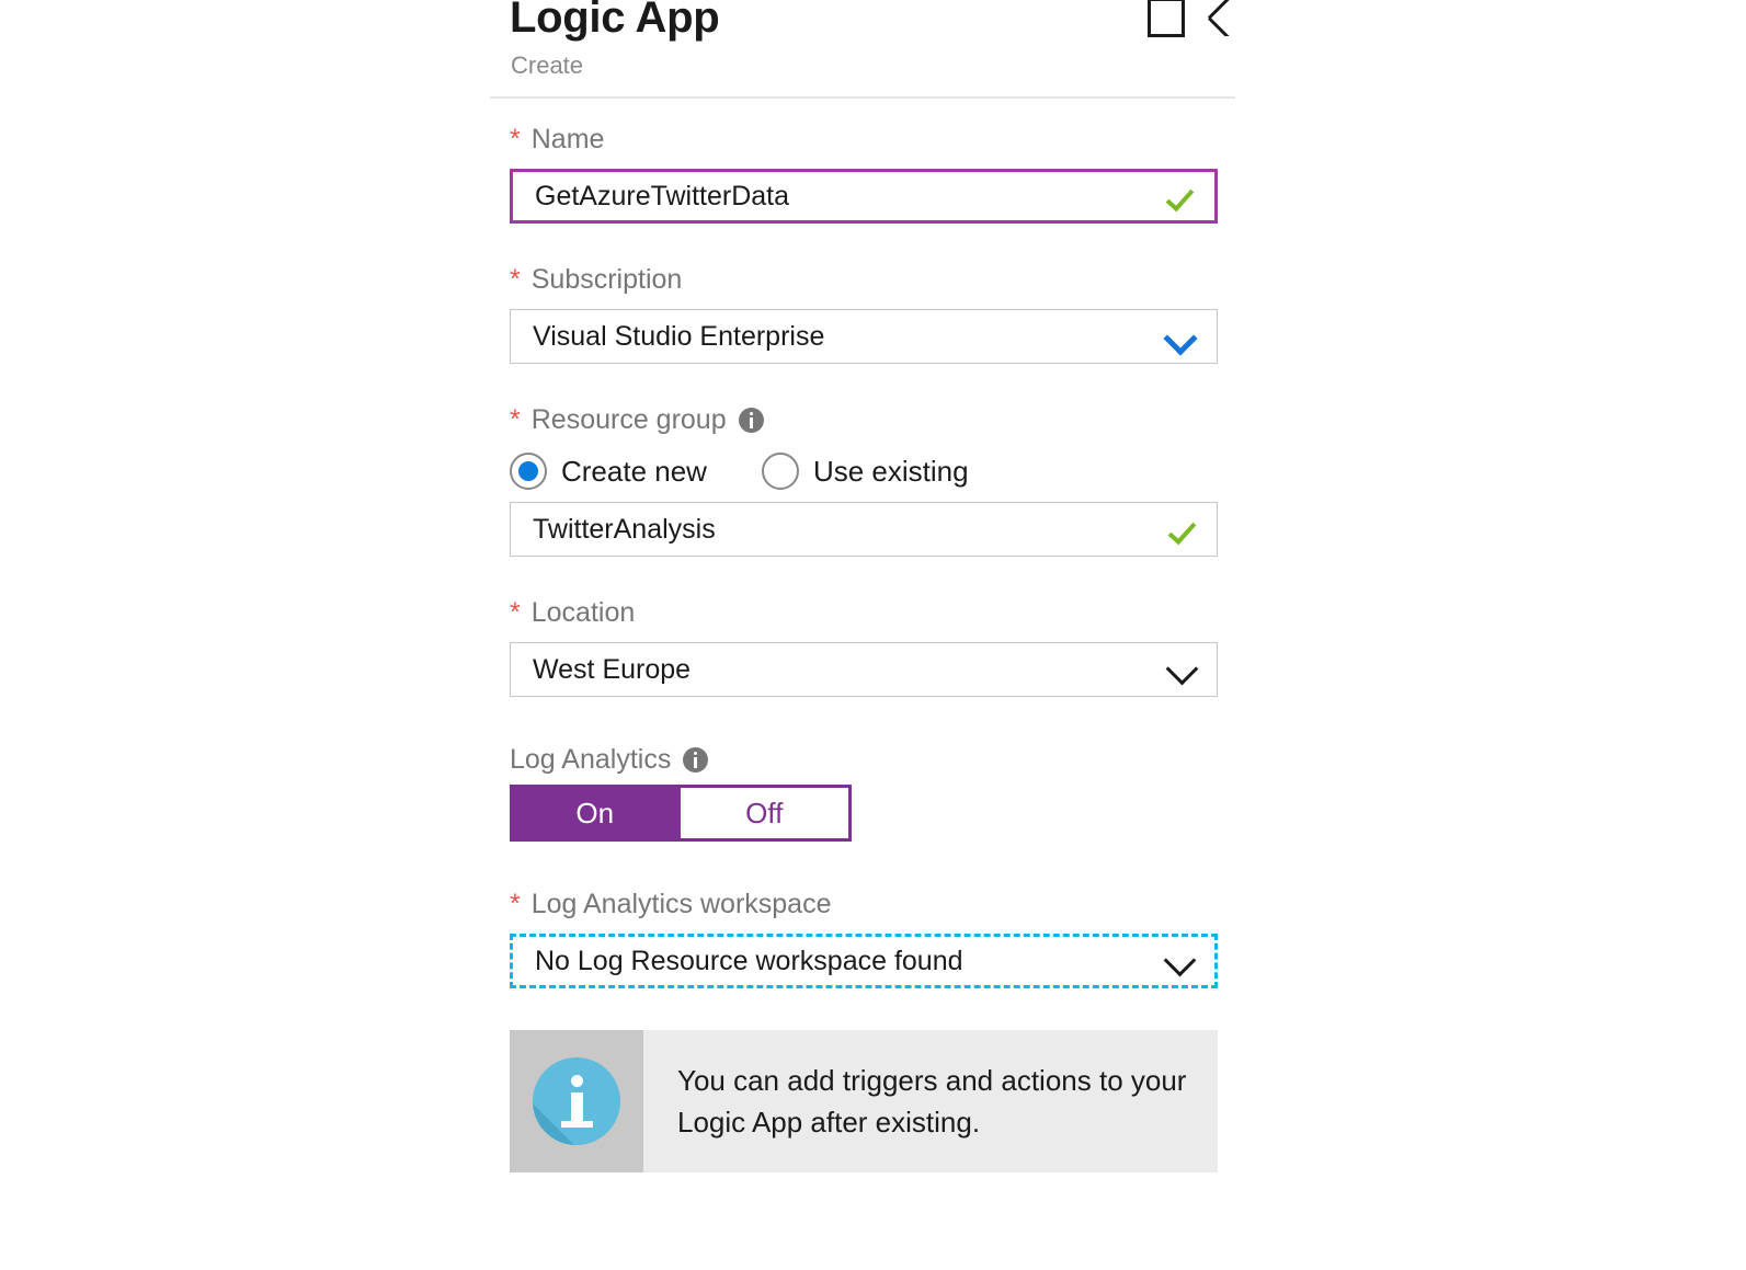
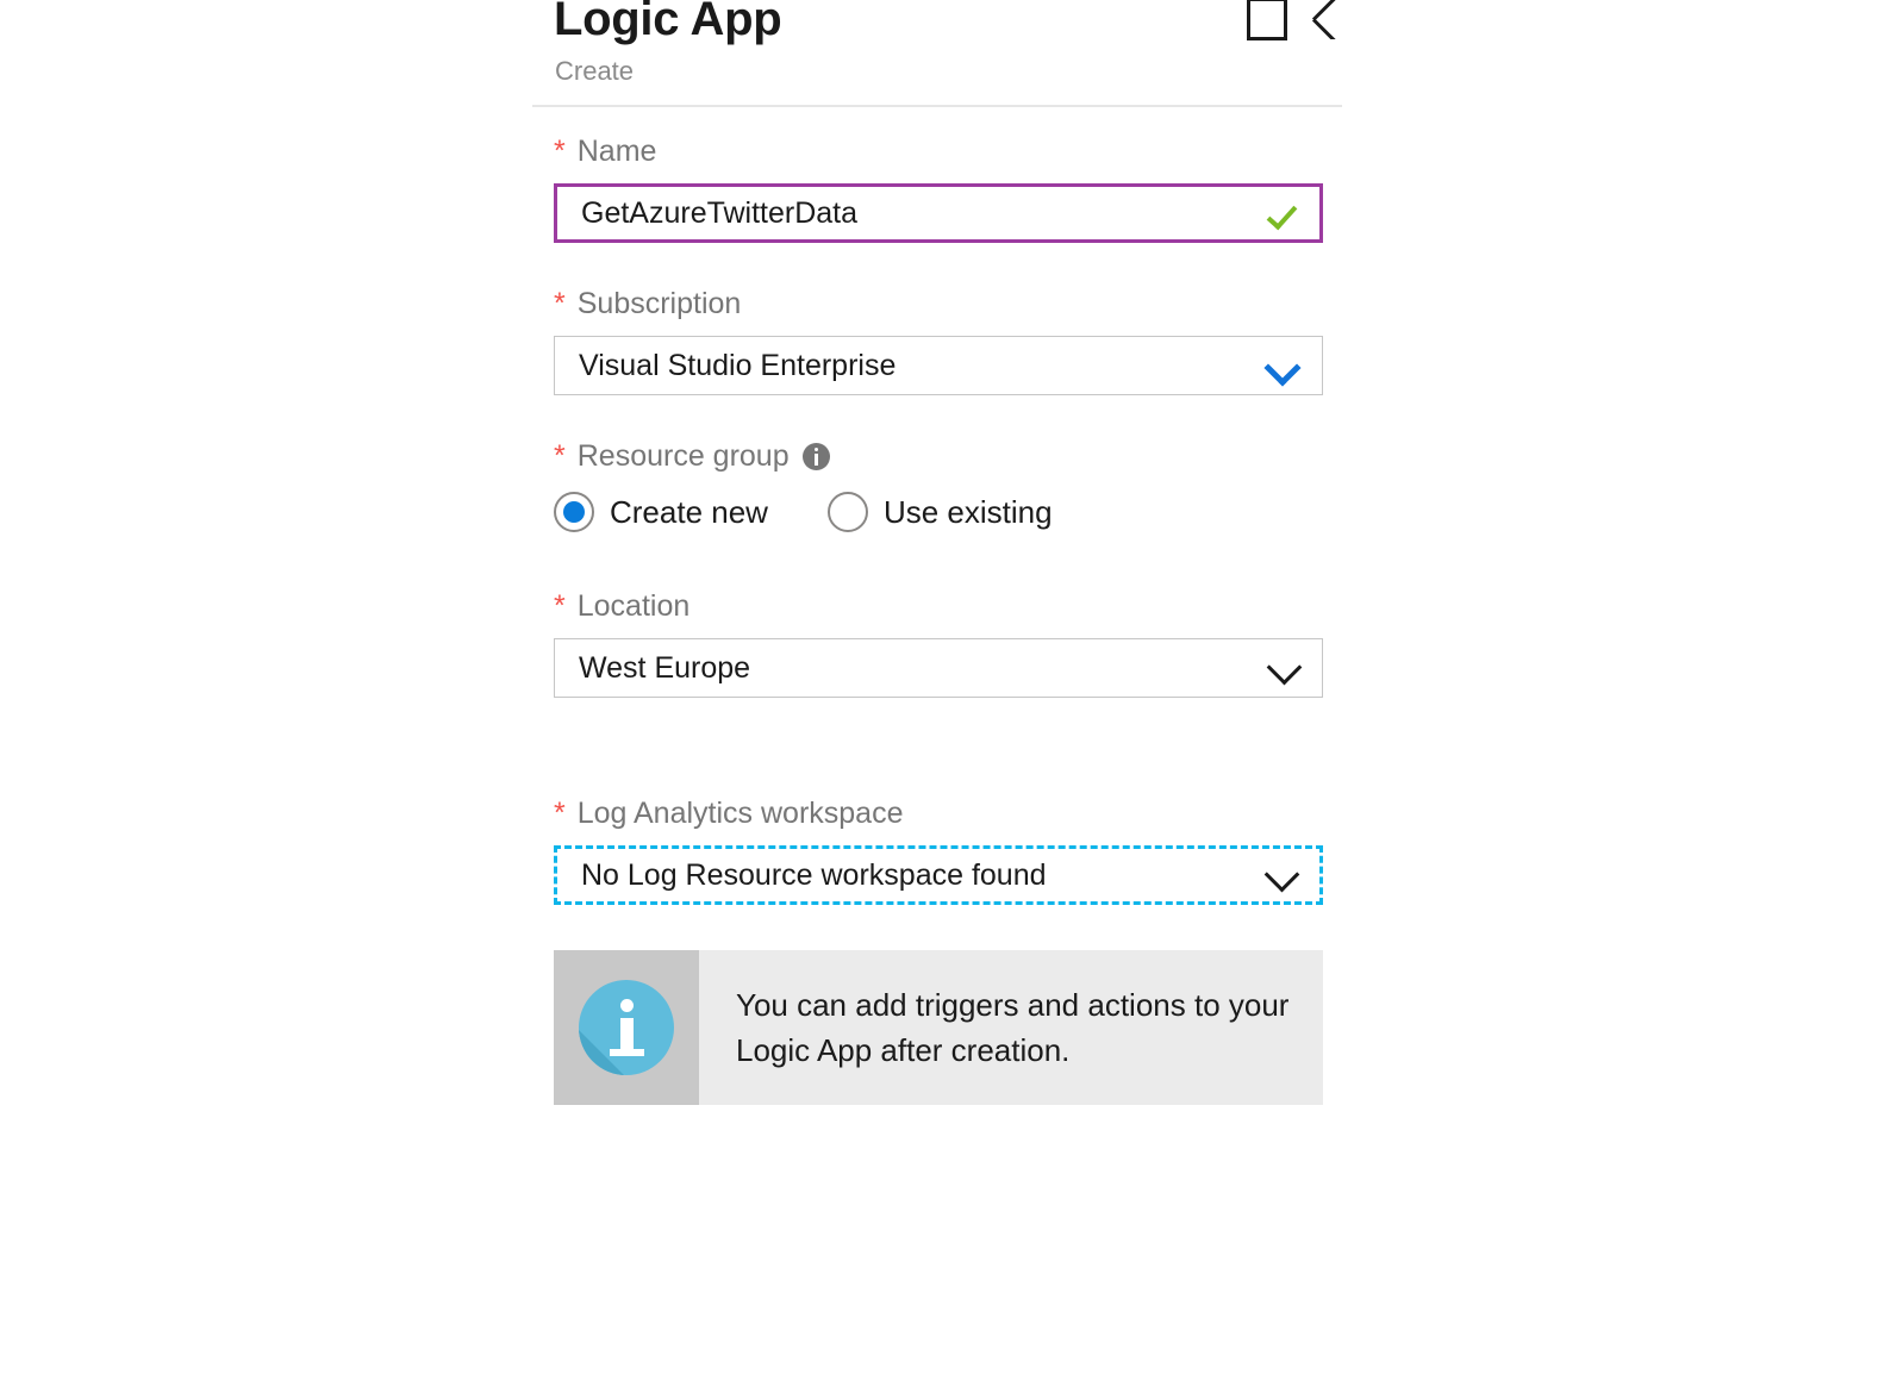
  Logic App
  Create
  *
  Name
  GetAzureTwitterData
  *
  Subscription
  Visual Studio Enterprise
  *
  Resource group
  Create new
  Use existing
- TwitterAnalysis
  *
  Location
  West Europe
- Log Analytics
- On
- Off
  *
  Log Analytics workspace
  No Log Resource workspace found
- You can add triggers and actions to your Logic App after existing.
+ You can add triggers and actions to your Logic App after creation.
